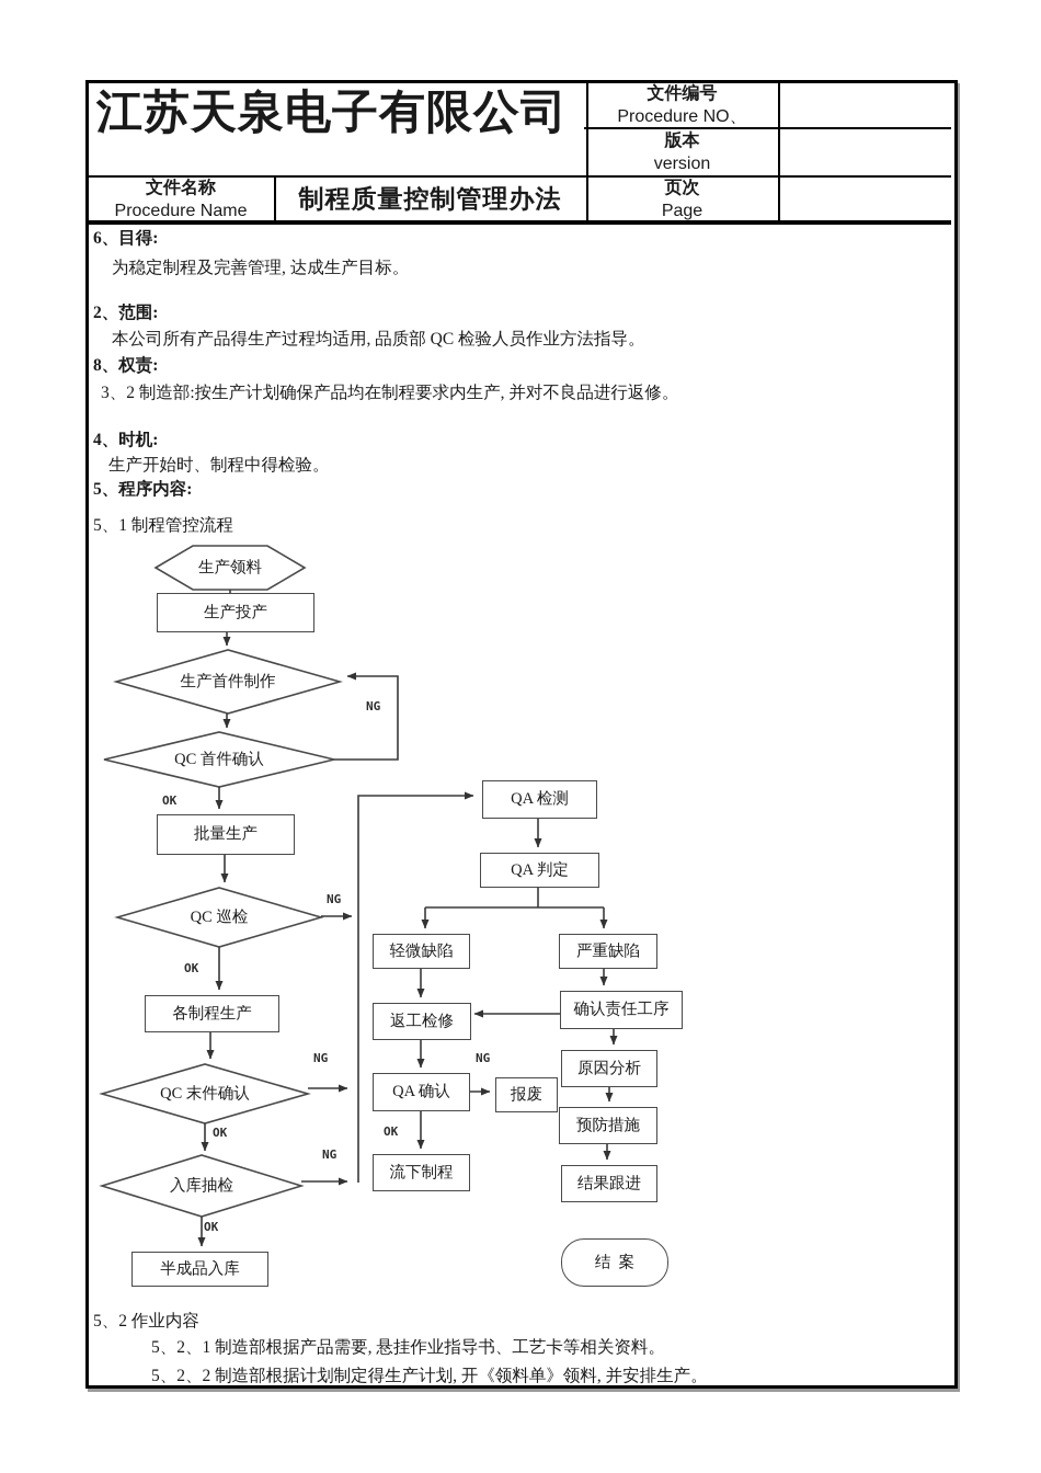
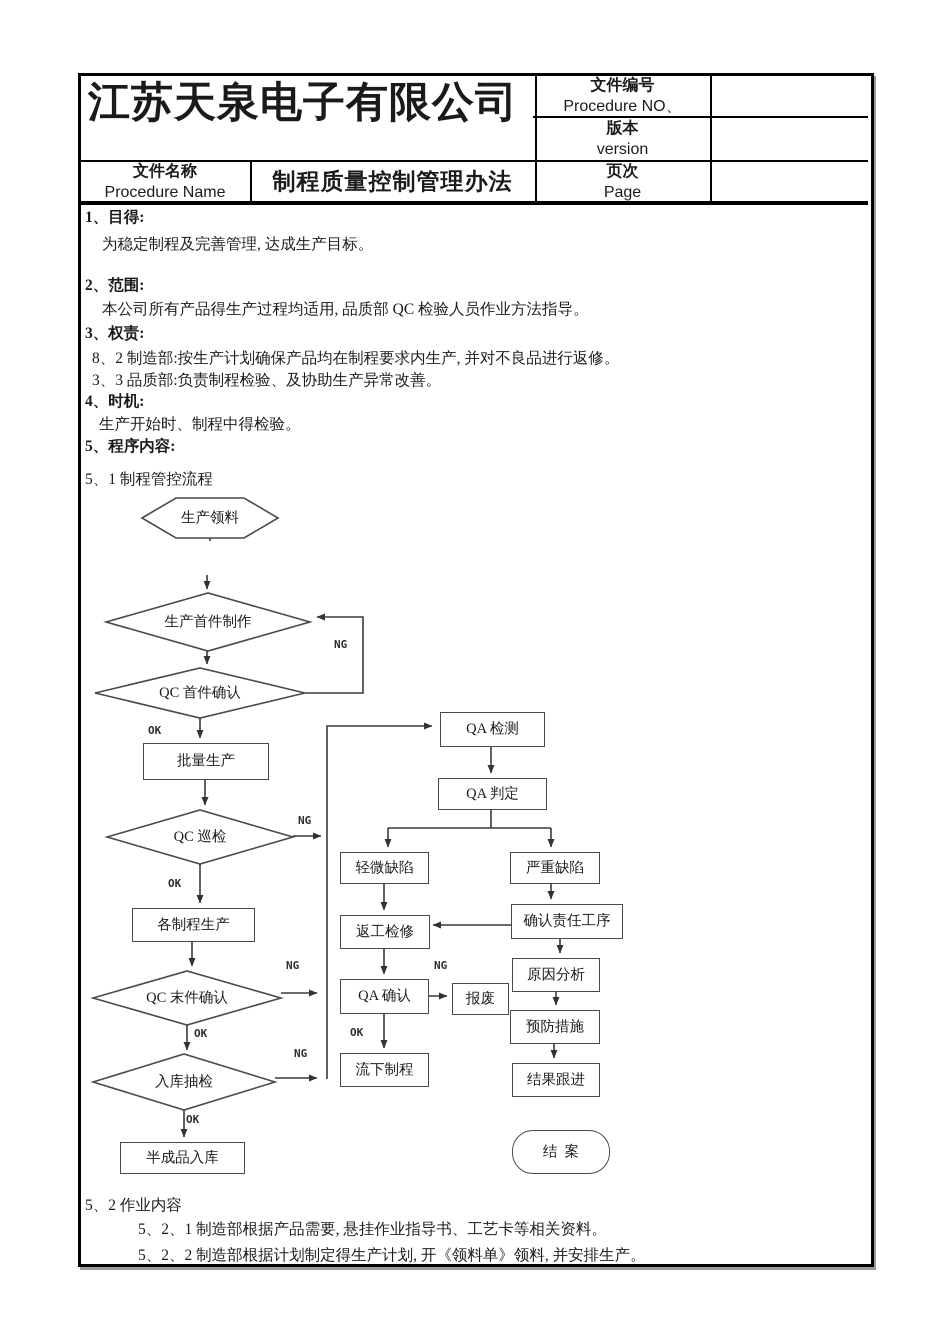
  江苏天泉电子有限公司
  文件编号
  Procedure NO、
  版本
  version
  文件名称
  Procedure Name
  制程质量控制管理办法
  页次
  Page
- 6、目得:
+ 1、目得:
  为稳定制程及完善管理, 达成生产目标。
  2、范围:
  本公司所有产品得生产过程均适用, 品质部 QC 检验人员作业方法指导。
- 8、权责:
+ 3、权责:
- 3、2 制造部:按生产计划确保产品均在制程要求内生产, 并对不良品进行返修。
+ 8、2 制造部:按生产计划确保产品均在制程要求内生产, 并对不良品进行返修。
+ 3、3 品质部:负责制程检验、及协助生产异常改善。
  4、时机:
  生产开始时、制程中得检验。
  5、程序内容:
  5、1 制程管控流程
  5、2 作业内容
  5、2、1 制造部根据产品需要, 悬挂作业指导书、工艺卡等相关资料。
  5、2、2 制造部根据计划制定得生产计划, 开《领料单》领料, 并安排生产。
  生产领料
  生产首件制作
  QC 首件确认
  QC 巡检
  QC 末件确认
  入库抽检
- 生产投产
  批量生产
  各制程生产
  半成品入库
  QA 检测
  QA 判定
  轻微缺陷
  严重缺陷
  返工检修
  确认责任工序
  QA 确认
  报废
  流下制程
  原因分析
  预防措施
  结果跟进
  结 案
  OK
  NG
  NG
  OK
  NG
  OK
  NG
  OK
  NG
  OK
